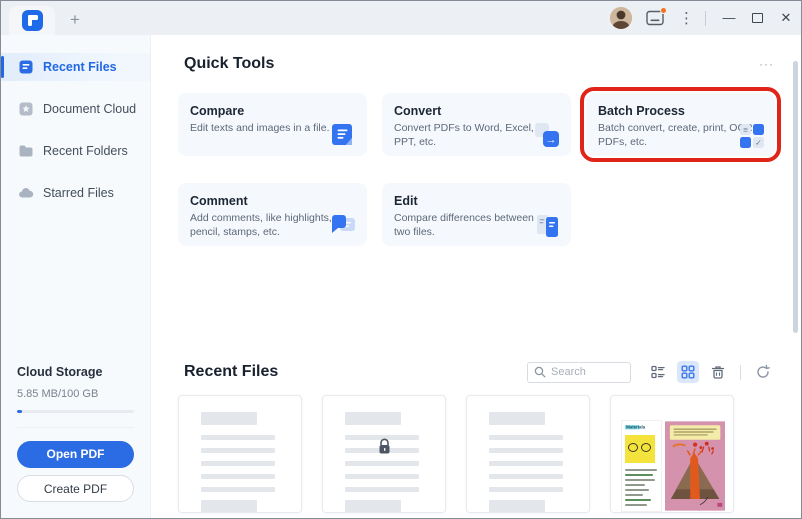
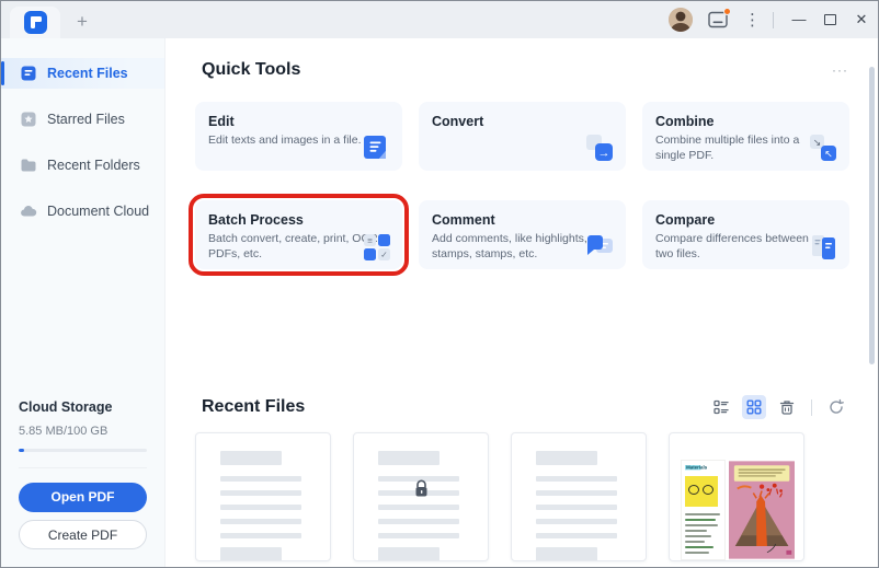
  +
  ⋮
  —
  ✕
  Recent Files
- Document Cloud
+ Starred Files
  Recent Folders
- Starred Files
+ Document Cloud
  Cloud Storage
  5.85 MB/100 GB
  Open PDF
  Create PDF
  Quick Tools
  ···
- Compare
+ Edit
  Edit texts and images in a file.
  Convert
- Convert PDFs to Word, Excel, PPT, etc.
  →
+ Combine
+ Combine multiple files into a single PDF.
+ ↘
+ ↖
  Batch Process
  Batch convert, create, print, O PDFs, etc.
  ≡
  ✓
  Comment
- Add comments, like highlights, pencil, stamps, etc.
+ Add comments, like highlights, stamps, stamps, etc.
- Edit
+ Compare
  Compare differences between two files.
  Recent Files
- Search
